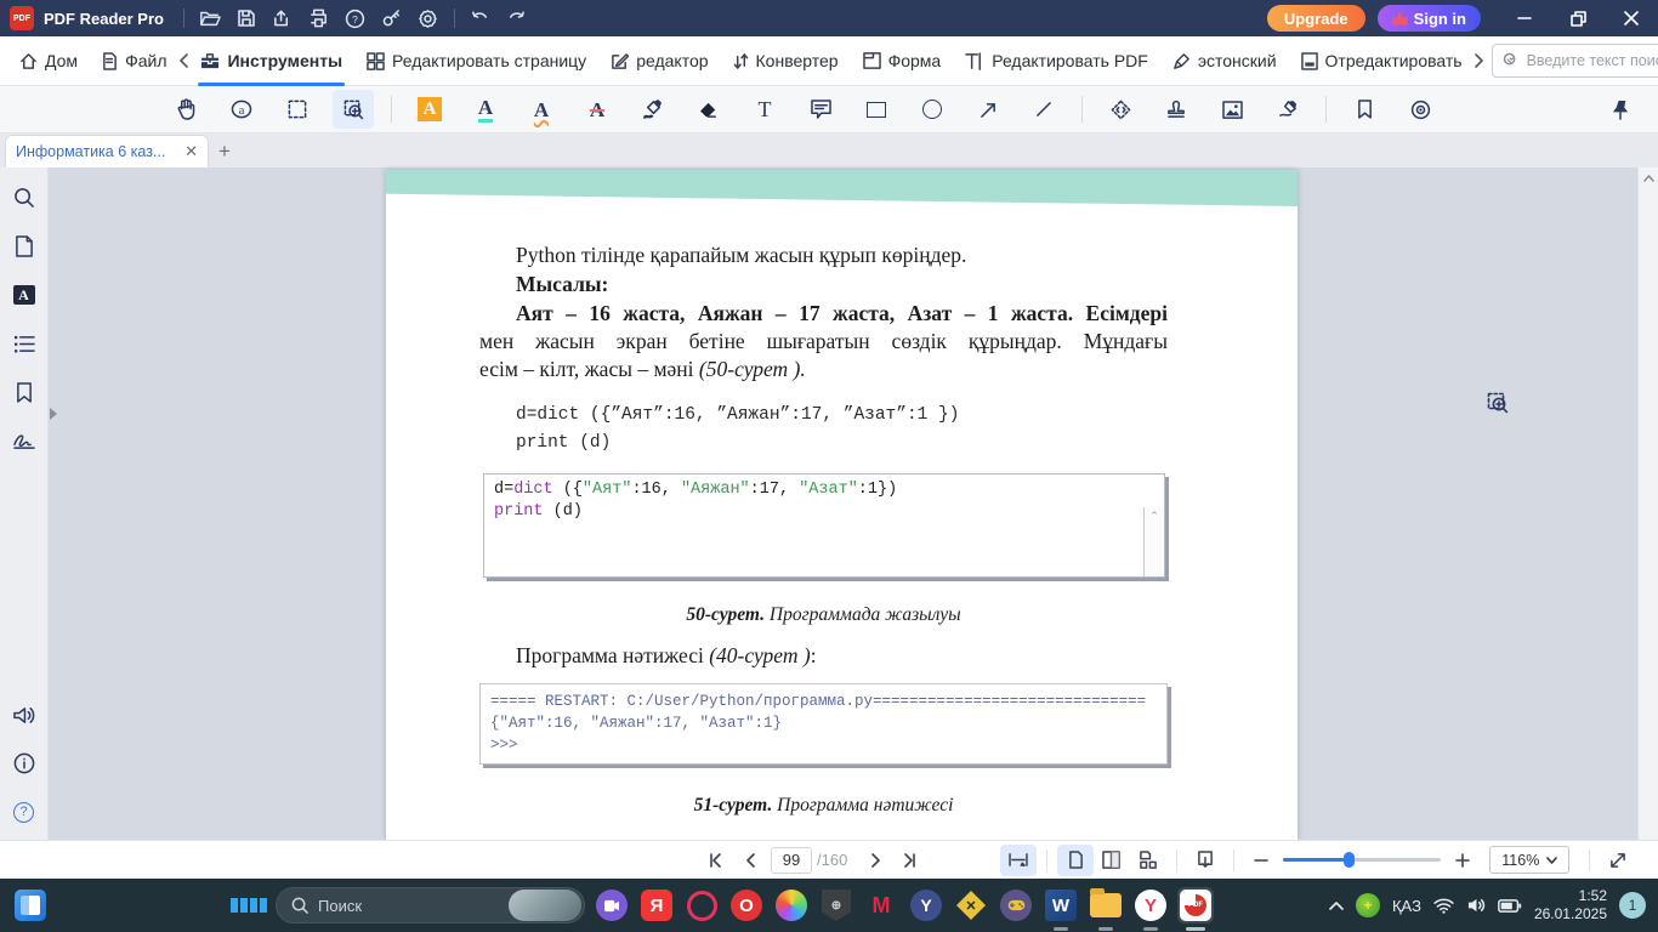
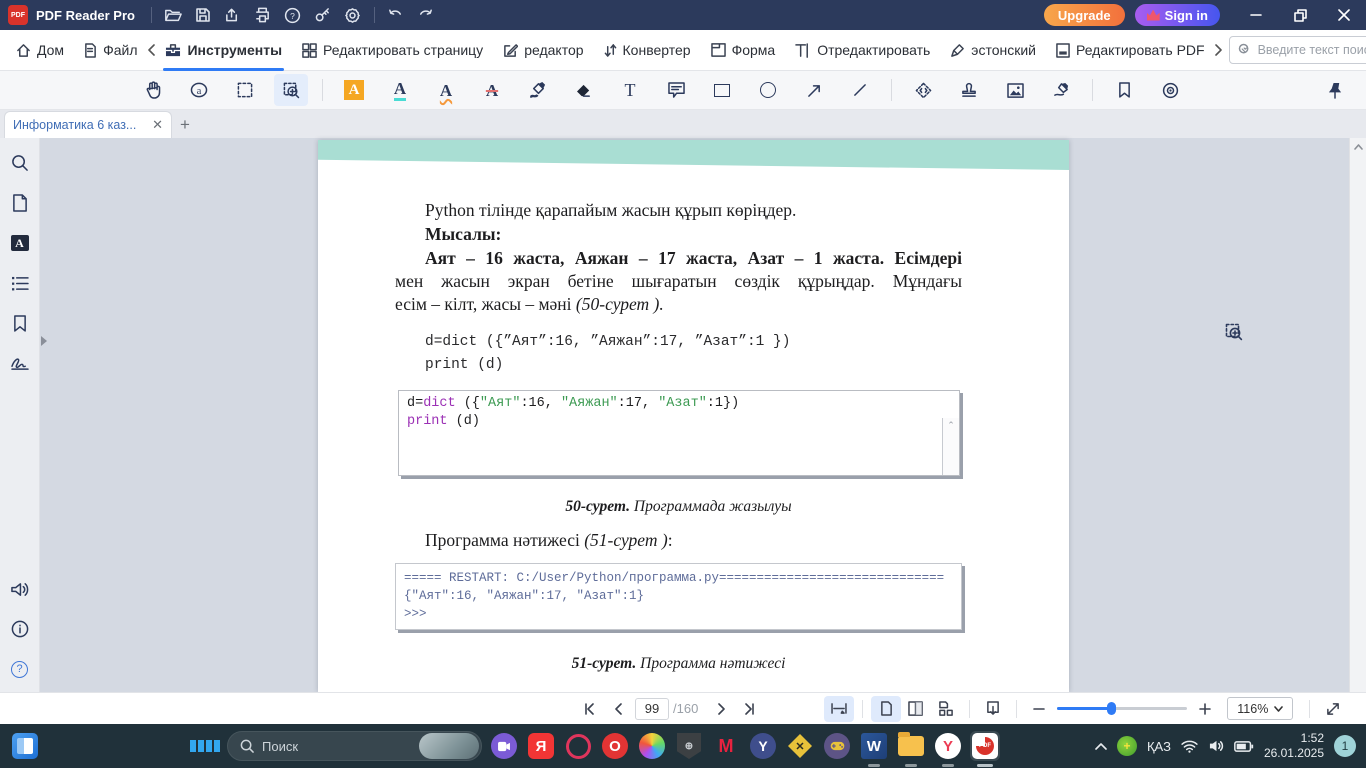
  PDF Reader Pro
  ?
  Upgrade
  Sign in
  Дом
  Файл
  Инструменты
  Редактировать страницу
  редактор
  Конвертер
  Форма
- Редактировать PDF
+ Отредактировать
  эстонский
- Отредактировать
+ Редактировать PDF
  Введите текст пои
  a
  A
  A
  A
  A
  T
  Информатика 6 каз...
  ✕
  +
  Python тілінде қарапайым жасын құрып көріңдер.
  Мысалы:
  Аят – 16 жаста, Аяжан – 17 жаста, Азат – 1 жаста. Есімдері
  мен жасын экран бетіне шығаратын сөздік құрыңдар. Мұндағы
  есім – кілт, жасы – мәні (50-сурет ).
  d=dict ({”Аят”:16, ”Аяжан”:17, ”Азат”:1 })
  print (d)
  d=dict ({"Аят":16, "Аяжан":17, "Азат":1})
  print (d)
  ⌃
  50-сурет. Программада жазылуы
- Программа нәтижесі (40-сурет ):
+ Программа нәтижесі (51-сурет ):
  ===== RESTART: C:/User/Python/программа.py==============================
  {"Аят":16, "Аяжан":17, "Азат":1}
  >>>
  51-сурет. Программа нәтижесі
  A
  ?
  99
  /160
  116%
  Поиск
  Я
  O
  ⊕
  М
  Y
  ✕
  W
  Y
  +
  ҚАЗ
  1:52
  26.01.2025
  1
